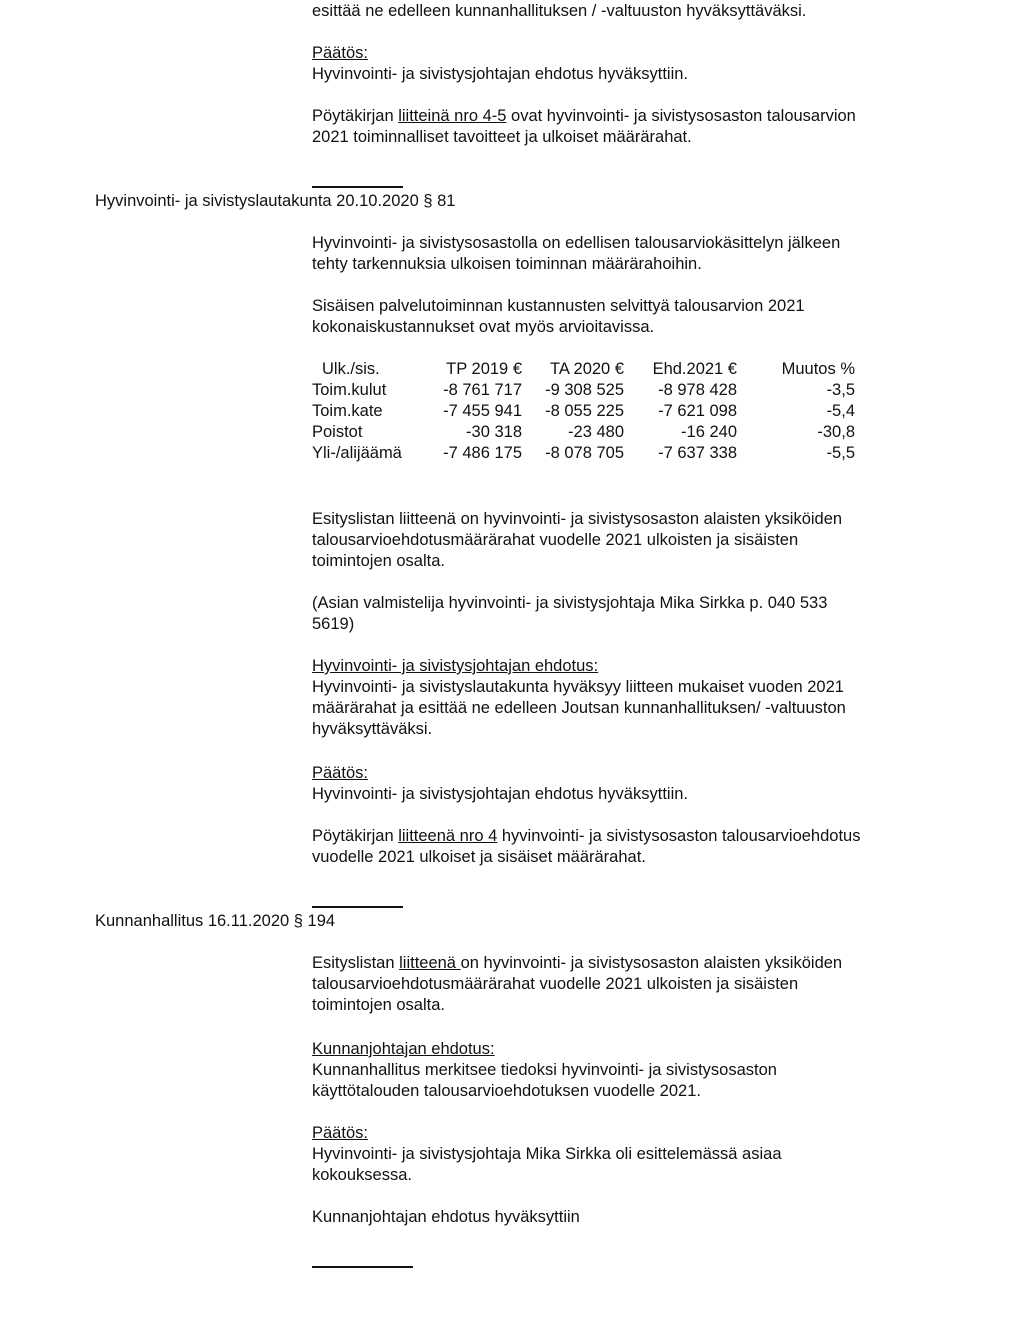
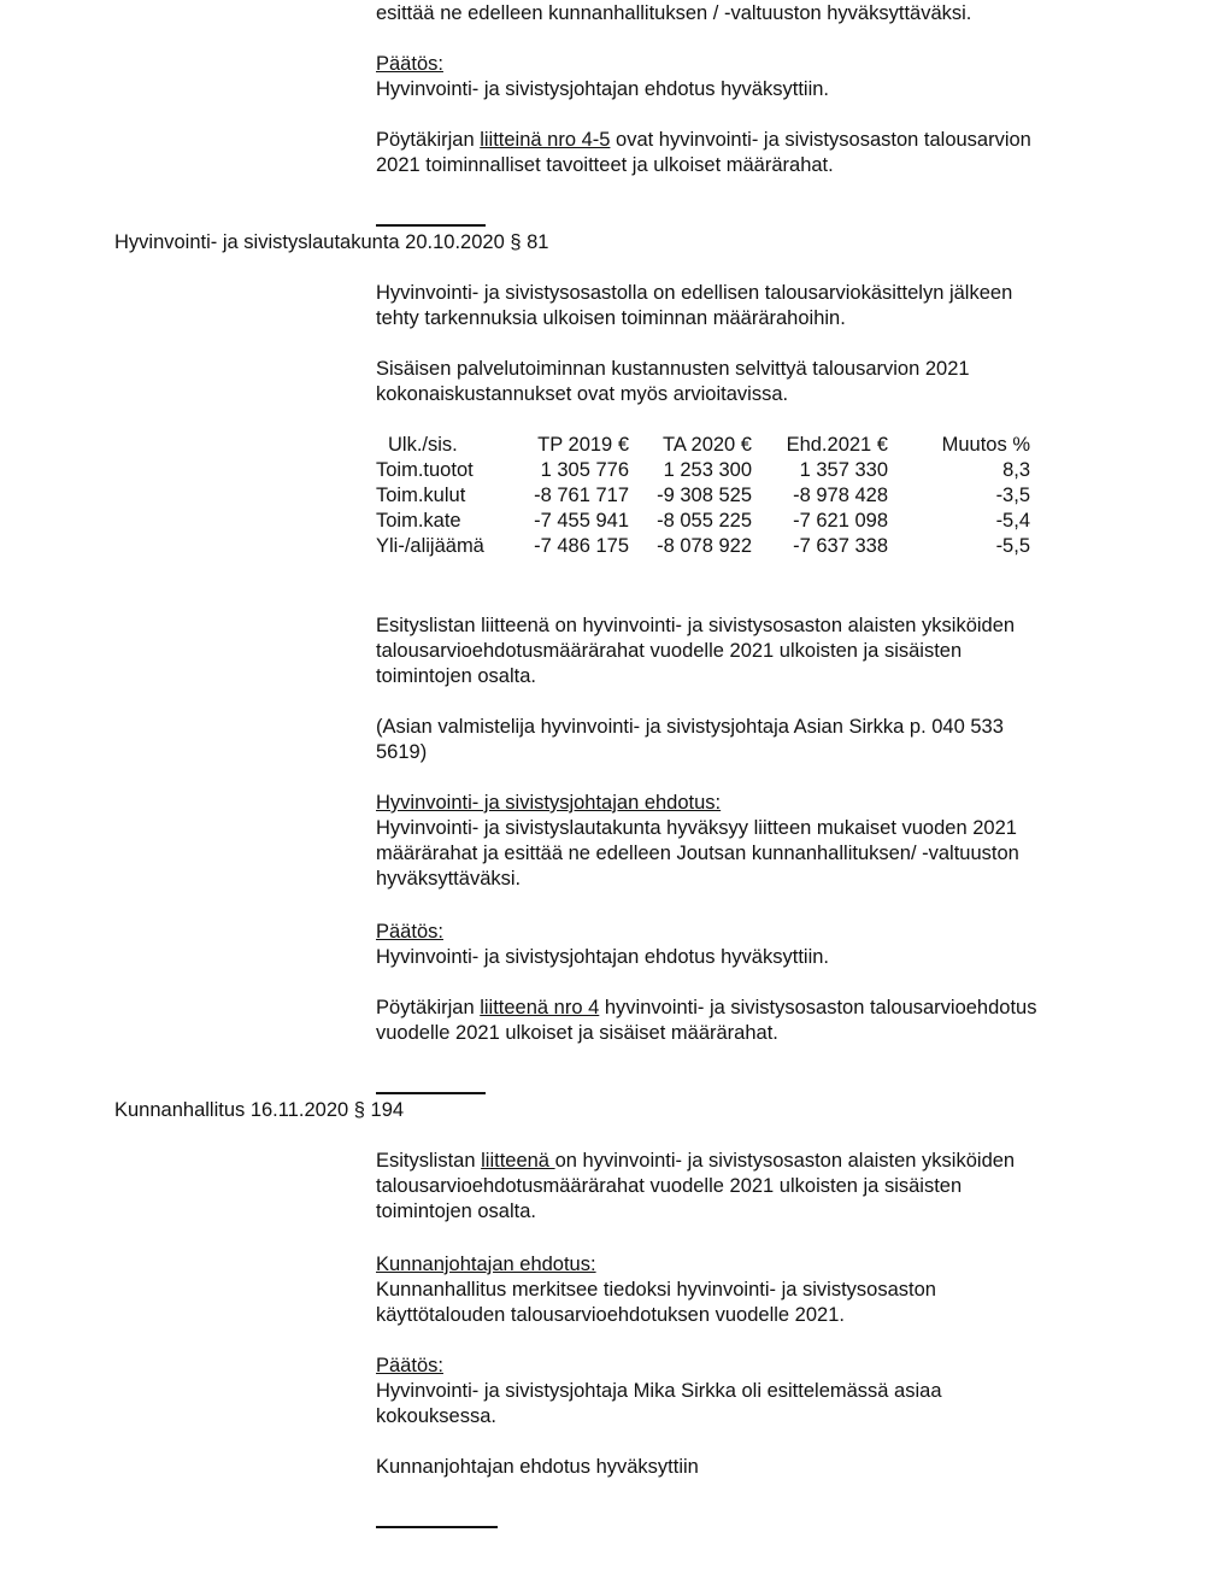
  esittää ne edelleen kunnanhallituksen / -valtuuston hyväksyttäväksi.
  Päätös:
  Hyvinvointi- ja sivistysjohtajan ehdotus hyväksyttiin.
  Pöytäkirjan liitteinä nro 4-5 ovat hyvinvointi- ja sivistysosaston talousarvion
  2021 toiminnalliset tavoitteet ja ulkoiset määrärahat.
  Hyvinvointi- ja sivistyslautakunta 20.10.2020 § 81
  Hyvinvointi- ja sivistysosastolla on edellisen talousarviokäsittelyn jälkeen
  tehty tarkennuksia ulkoisen toiminnan määrärahoihin.
  Sisäisen palvelutoiminnan kustannusten selvittyä talousarvion 2021
  kokonaiskustannukset ovat myös arvioitavissa.
  Ulk./sis.	TP 2019 €	TA 2020 €	Ehd.2021 €	Muutos %
+ Toim.tuotot	1 305 776	1 253 300	1 357 330	8,3
  Toim.kulut	-8 761 717	-9 308 525	-8 978 428	-3,5
  Toim.kate	-7 455 941	-8 055 225	-7 621 098	-5,4
- Poistot	-30 318	-23 480	-16 240	-30,8
- Yli-/alijäämä	-7 486 175	-8 078 705	-7 637 338	-5,5
+ Yli-/alijäämä	-7 486 175	-8 078 922	-7 637 338	-5,5
  Esityslistan liitteenä on hyvinvointi- ja sivistysosaston alaisten yksiköiden
  talousarvioehdotusmäärärahat vuodelle 2021 ulkoisten ja sisäisten
  toimintojen osalta.
- (Asian valmistelija hyvinvointi- ja sivistysjohtaja Mika Sirkka p. 040 533
+ (Asian valmistelija hyvinvointi- ja sivistysjohtaja Asian Sirkka p. 040 533
  5619)
  Hyvinvointi- ja sivistysjohtajan ehdotus:
  Hyvinvointi- ja sivistyslautakunta hyväksyy liitteen mukaiset vuoden 2021
  määrärahat ja esittää ne edelleen Joutsan kunnanhallituksen/ -valtuuston
  hyväksyttäväksi.
  Päätös:
  Hyvinvointi- ja sivistysjohtajan ehdotus hyväksyttiin.
  Pöytäkirjan liitteenä nro 4 hyvinvointi- ja sivistysosaston talousarvioehdotus
  vuodelle 2021 ulkoiset ja sisäiset määrärahat.
  Kunnanhallitus 16.11.2020 § 194
  Esityslistan liitteenä on hyvinvointi- ja sivistysosaston alaisten yksiköiden
  talousarvioehdotusmäärärahat vuodelle 2021 ulkoisten ja sisäisten
  toimintojen osalta.
  Kunnanjohtajan ehdotus:
  Kunnanhallitus merkitsee tiedoksi hyvinvointi- ja sivistysosaston
  käyttötalouden talousarvioehdotuksen vuodelle 2021.
  Päätös:
  Hyvinvointi- ja sivistysjohtaja Mika Sirkka oli esittelemässä asiaa
  kokouksessa.
  Kunnanjohtajan ehdotus hyväksyttiin
